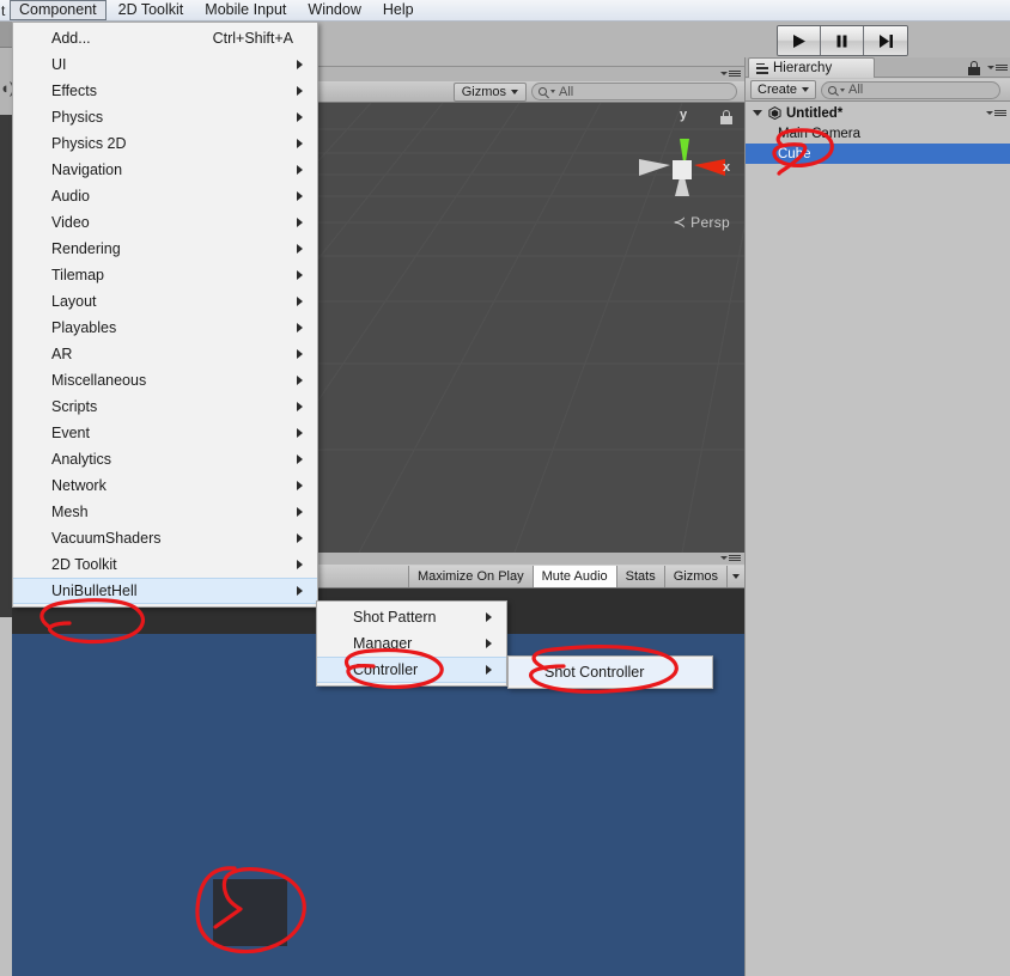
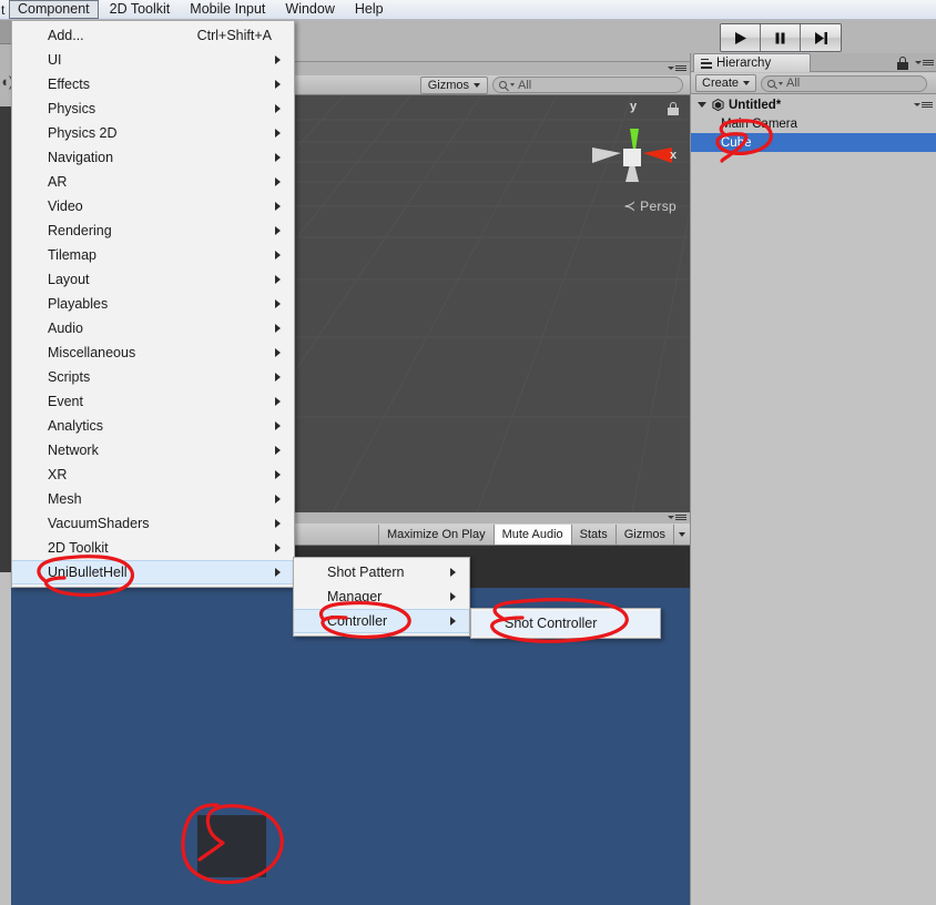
  Gizmos
  All
  y
  x
  ≺ Persp
  Maximize On Play
  Mute Audio
  Stats
  Gizmos
  Hierarchy
  Create
  All
  Untitled*
  ainmera
  Cube
  t
  Component
  2D Toolkit
  Mobile Input
  Window
  Help
  Add...
  Ctrl+Shift+A
  UI
  Effects
  Physics
  Physics 2D
  Navigation
- Audio
+ AR
  Video
  Rendering
  Tilemap
  Layout
  Playables
- AR
+ Audio
  Miscellaneous
  Scripts
  Event
  Analytics
  Network
+ XR
  Mesh
  VacuumShaders
  2D Toolkit
  UniBulletHell
  Shot Pattern
  Manager
  Controller
  Shot Controller
